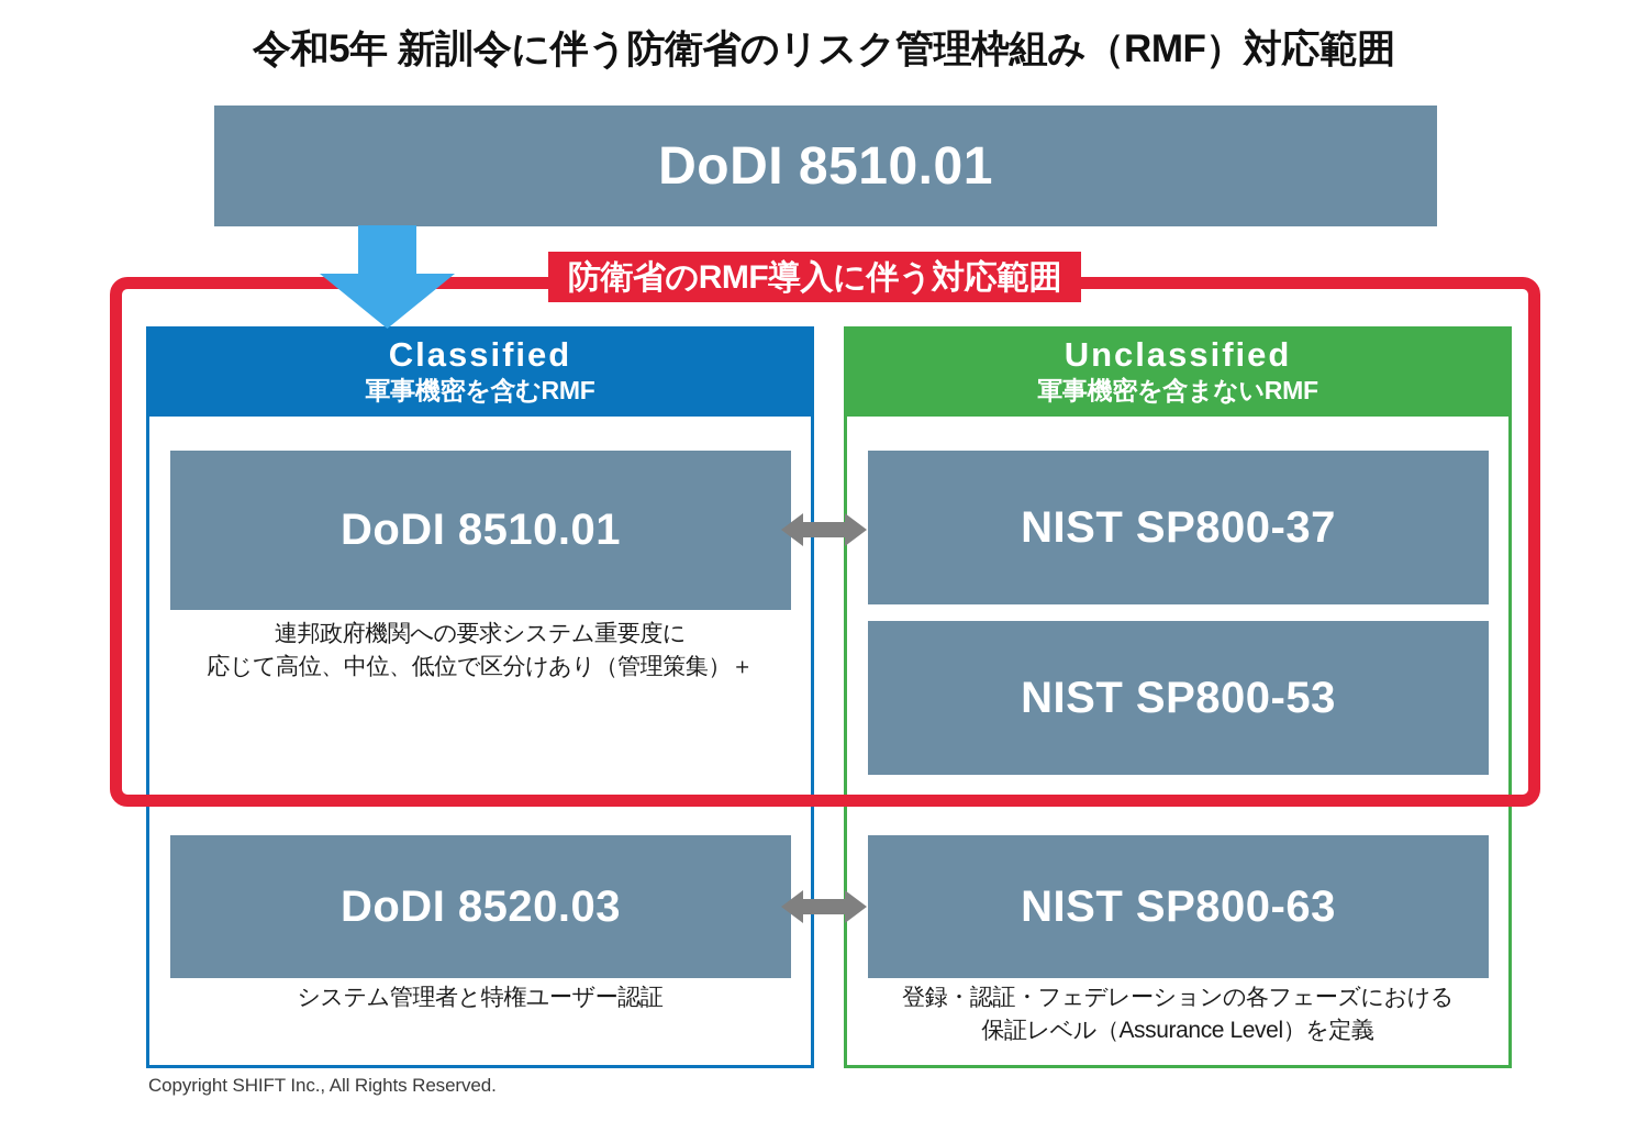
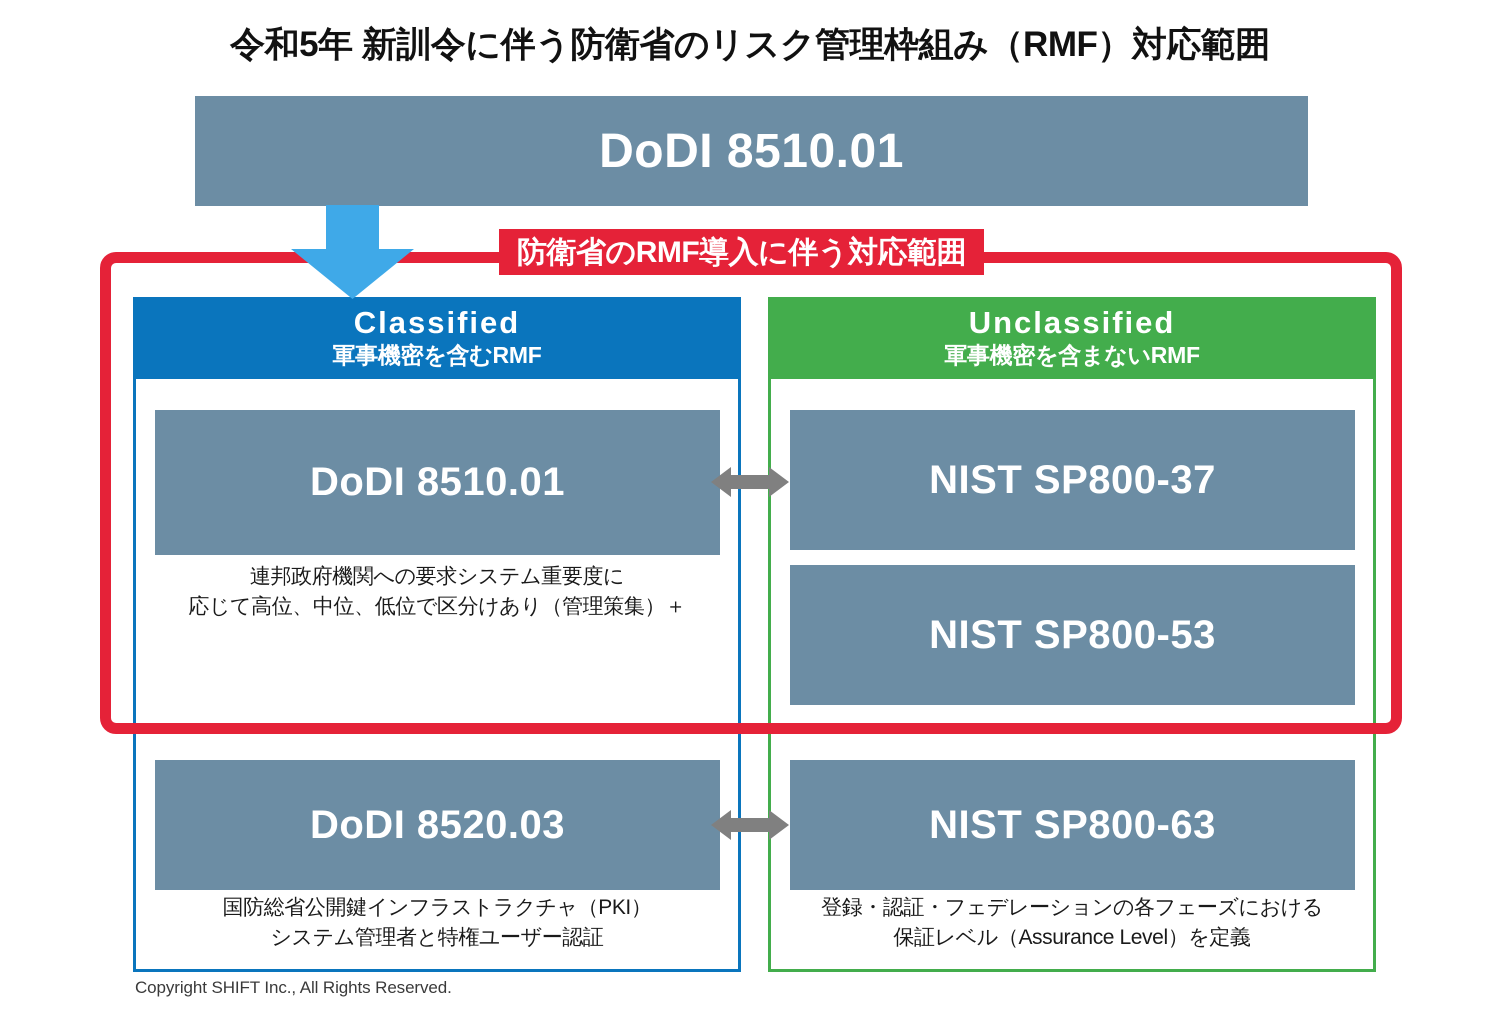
  令和5年 新訓令に伴う防衛省のリスク管理枠組み（RMF）対応範囲
  DoDI 8510.01
  Classified
  軍事機密を含むRMF
  Unclassified
  軍事機密を含まないRMF
  DoDI 8510.01
  連邦政府機関への要求システム重要度に
  応じて高位、中位、低位で区分けあり（管理策集）＋
  DoDI 8520.03
+ 国防総省公開鍵インフラストラクチャ（PKI）
  システム管理者と特権ユーザー認証
  NIST SP800-37
  NIST SP800-53
  NIST SP800-63
  登録・認証・フェデレーションの各フェーズにおける
  保証レベル（Assurance Level）を定義
  防衛省のRMF導入に伴う対応範囲
  Copyright SHIFT Inc., All Rights Reserved.
